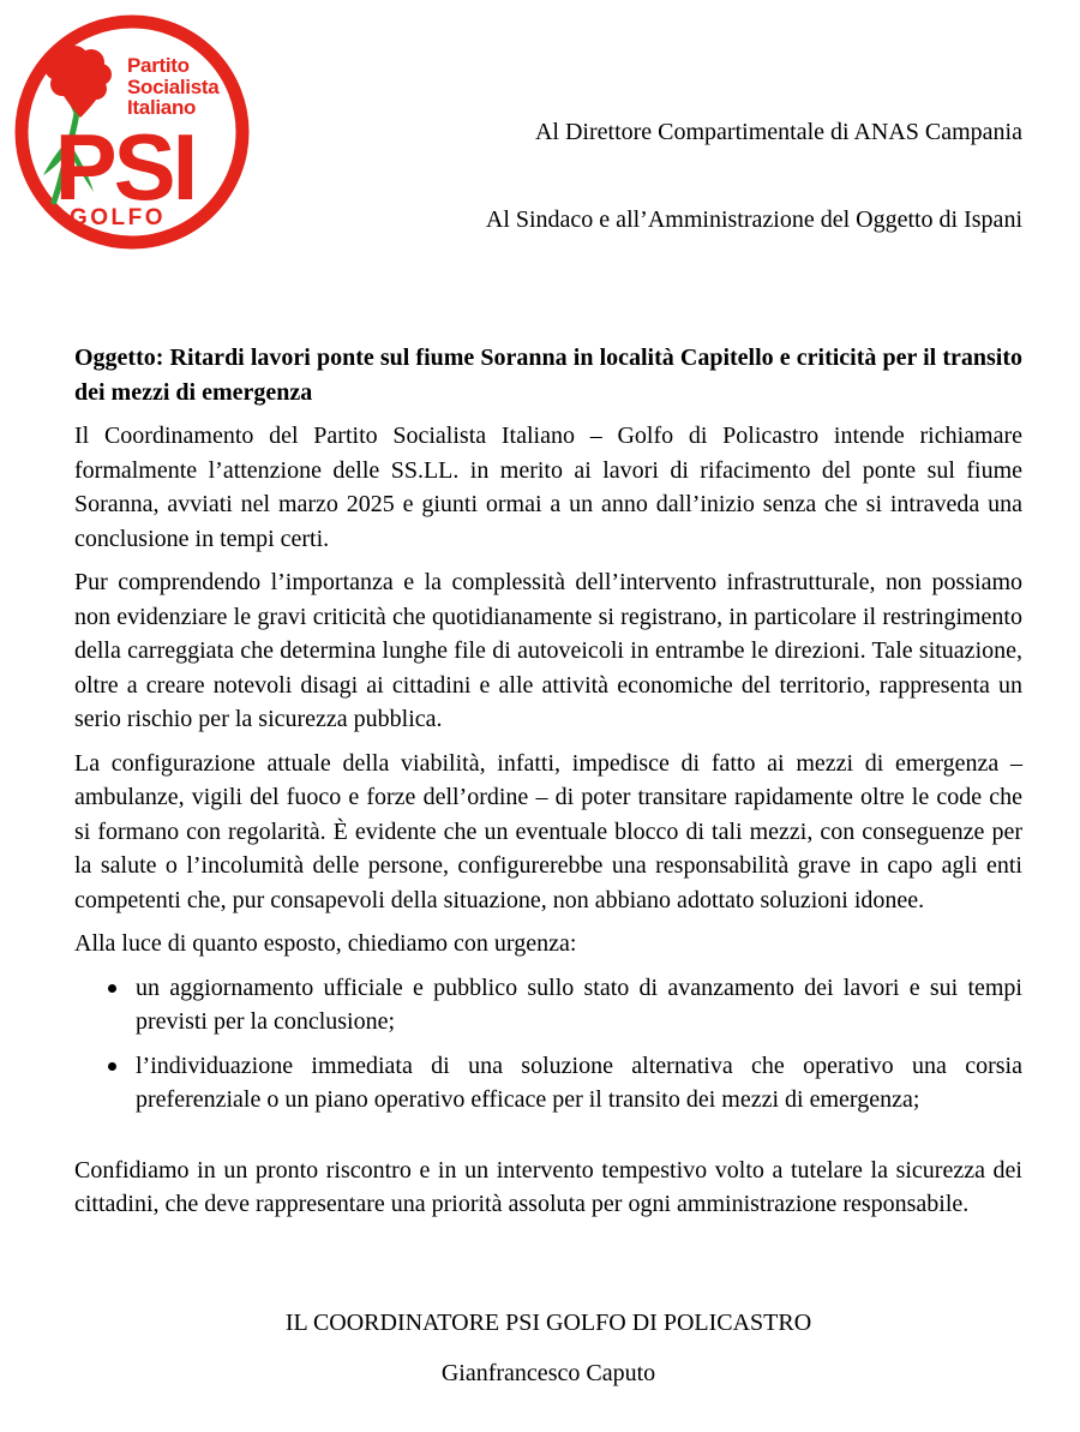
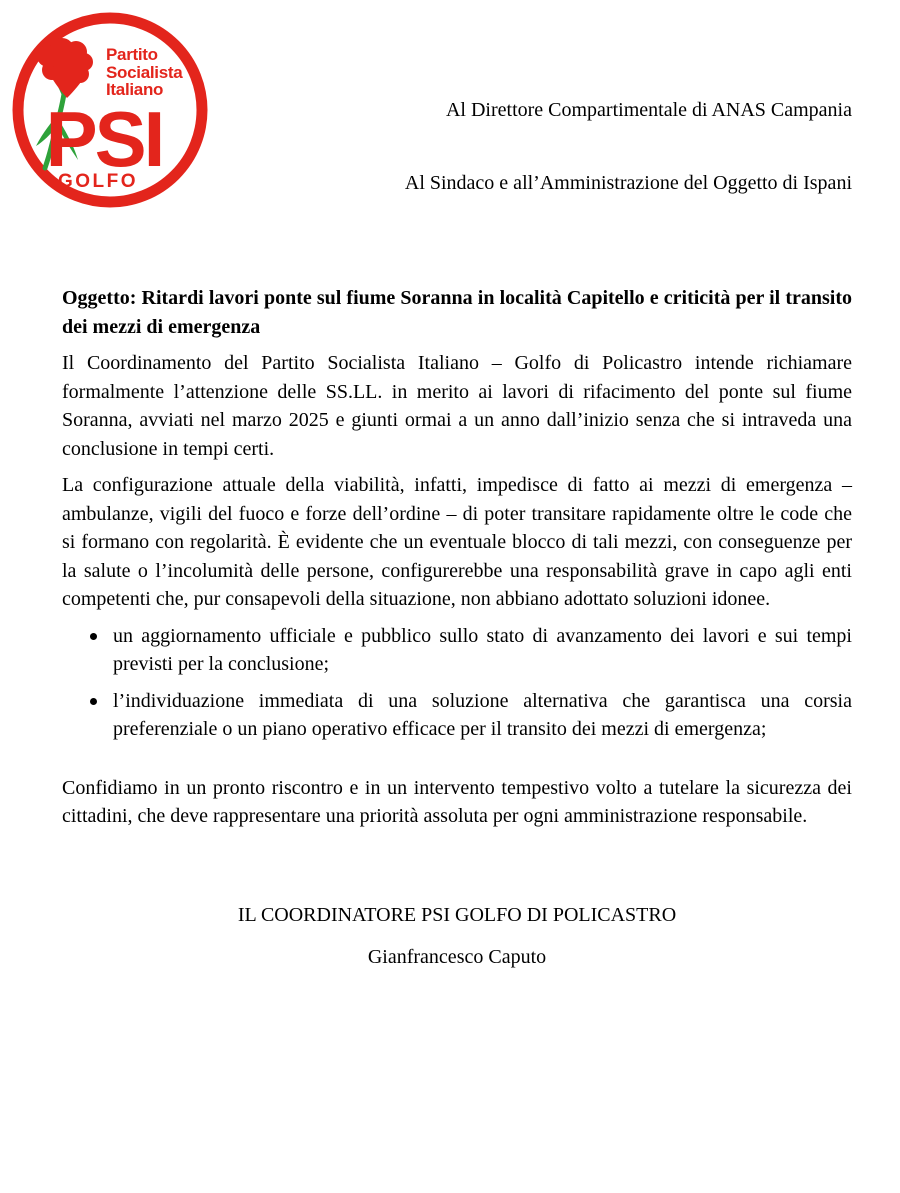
  Partito
  Socialista
  Italiano
  PSI
  GOLFO
  Al Direttore Compartimentale di ANAS Campania
  Al Sindaco e all’Amministrazione del Oggetto di Ispani
  Oggetto: Ritardi lavori ponte sul fiume Soranna in località Capitello e criticità per il transito dei mezzi di emergenza
  Il Coordinamento del Partito Socialista Italiano – Golfo di Policastro intende richiamare formalmente l’attenzione delle SS.LL. in merito ai lavori di rifacimento del ponte sul fiume Soranna, avviati nel marzo 2025 e giunti ormai a un anno dall’inizio senza che si intraveda una conclusione in tempi certi.
- Pur comprendendo l’importanza e la complessità dell’intervento infrastrutturale, non possiamo non evidenziare le gravi criticità che quotidianamente si registrano, in particolare il restringimento della carreggiata che determina lunghe file di autoveicoli in entrambe le direzioni. Tale situazione, oltre a creare notevoli disagi ai cittadini e alle attività economiche del territorio, rappresenta un serio rischio per la sicurezza pubblica.
  La configurazione attuale della viabilità, infatti, impedisce di fatto ai mezzi di emergenza – ambulanze, vigili del fuoco e forze dell’ordine – di poter transitare rapidamente oltre le code che si formano con regolarità. È evidente che un eventuale blocco di tali mezzi, con conseguenze per la salute o l’incolumità delle persone, configurerebbe una responsabilità grave in capo agli enti competenti che, pur consapevoli della situazione, non abbiano adottato soluzioni idonee.
- Alla luce di quanto esposto, chiediamo con urgenza:
  un aggiornamento ufficiale e pubblico sullo stato di avanzamento dei lavori e sui tempi previsti per la conclusione;
- l’individuazione immediata di una soluzione alternativa che operativo una corsia preferenziale o un piano operativo efficace per il transito dei mezzi di emergenza;
+ l’individuazione immediata di una soluzione alternativa che garantisca una corsia preferenziale o un piano operativo efficace per il transito dei mezzi di emergenza;
  Confidiamo in un pronto riscontro e in un intervento tempestivo volto a tutelare la sicurezza dei cittadini, che deve rappresentare una priorità assoluta per ogni amministrazione responsabile.
  IL COORDINATORE PSI GOLFO DI POLICASTRO
  Gianfrancesco Caputo
